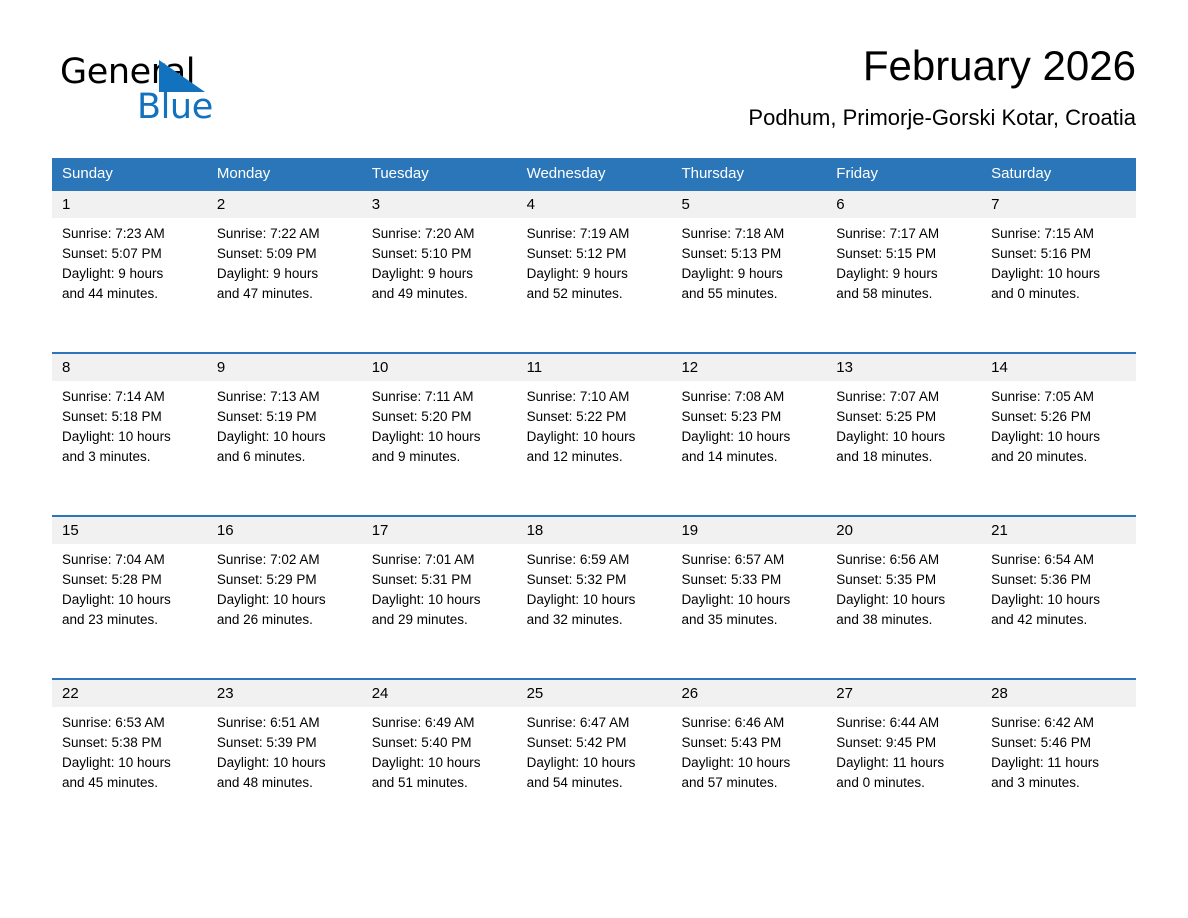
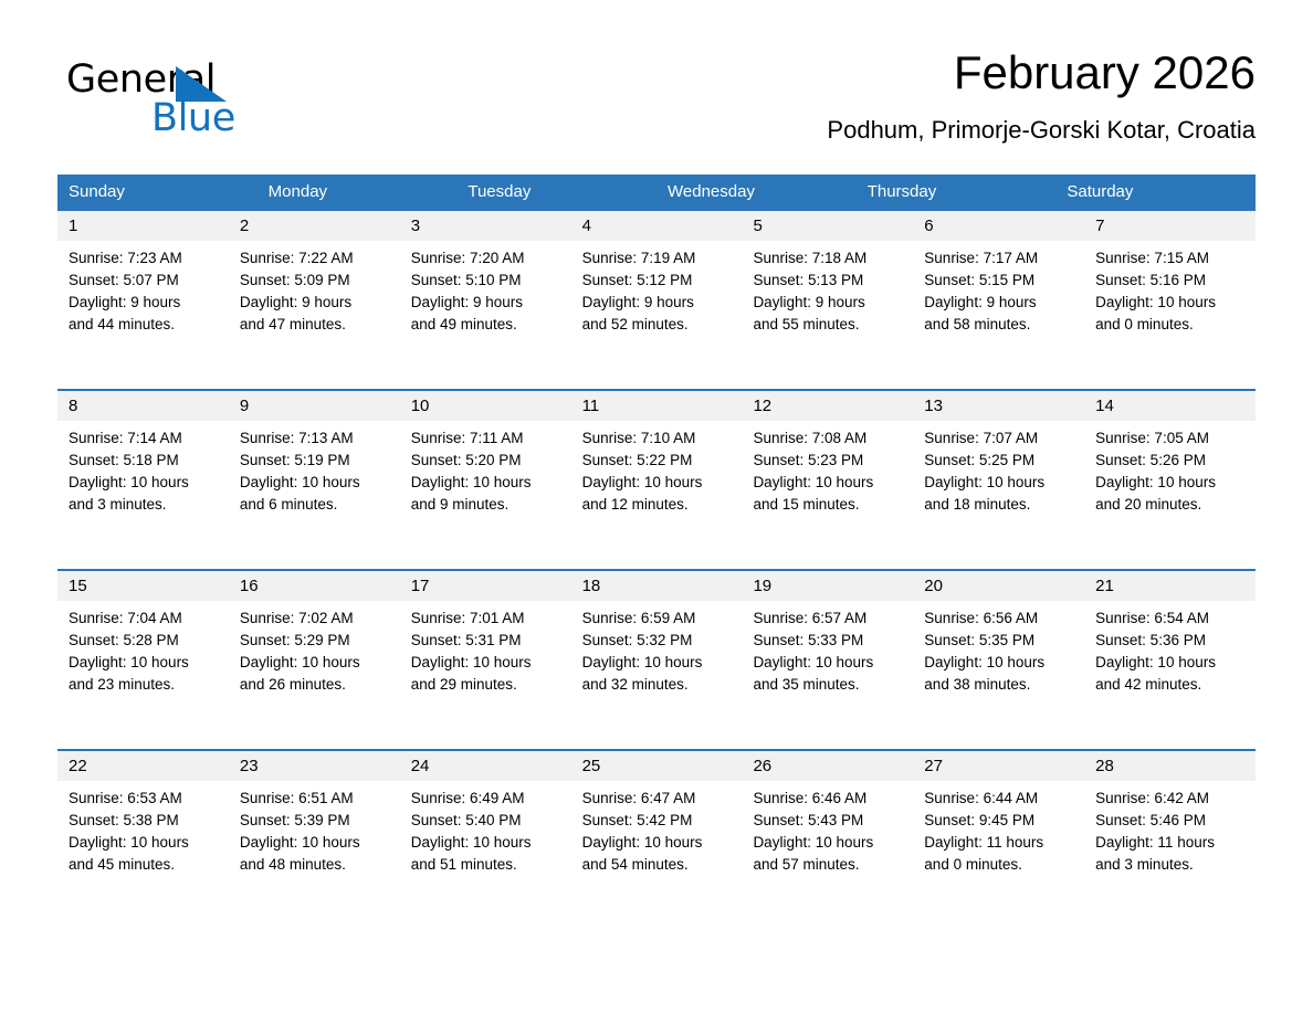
  Generl
  Blue
  February 2026
  Podhum, Primorje-Gorski Kotar, Croatia
  Sunday
  Monday
  Tuesday
  Wednesday
  Thursday
- Friday
  Saturday
  1
  Sunrise: 7:23 AM
  Sunset: 5:07 PM
  Daylight: 9 hours
  and 44 minutes.
  2
  Sunrise: 7:22 AM
  Sunset: 5:09 PM
  Daylight: 9 hours
  and 47 minutes.
  3
  Sunrise: 7:20 AM
  Sunset: 5:10 PM
  Daylight: 9 hours
  and 49 minutes.
  4
  Sunrise: 7:19 AM
  Sunset: 5:12 PM
  Daylight: 9 hours
  and 52 minutes.
  5
  Sunrise: 7:18 AM
  Sunset: 5:13 PM
  Daylight: 9 hours
  and 55 minutes.
  6
  Sunrise: 7:17 AM
  Sunset: 5:15 PM
  Daylight: 9 hours
  and 58 minutes.
  7
  Sunrise: 7:15 AM
  Sunset: 5:16 PM
  Daylight: 10 hours
  and 0 minutes.
  8
  Sunrise: 7:14 AM
  Sunset: 5:18 PM
  Daylight: 10 hours
  and 3 minutes.
  9
  Sunrise: 7:13 AM
  Sunset: 5:19 PM
  Daylight: 10 hours
  and 6 minutes.
  10
  Sunrise: 7:11 AM
  Sunset: 5:20 PM
  Daylight: 10 hours
  and 9 minutes.
  11
  Sunrise: 7:10 AM
  Sunset: 5:22 PM
  Daylight: 10 hours
  and 12 minutes.
  12
  Sunrise: 7:08 AM
  Sunset: 5:23 PM
  Daylight: 10 hours
- and 14 minutes.
+ and 15 minutes.
  13
  Sunrise: 7:07 AM
  Sunset: 5:25 PM
  Daylight: 10 hours
  and 18 minutes.
  14
  Sunrise: 7:05 AM
  Sunset: 5:26 PM
  Daylight: 10 hours
  and 20 minutes.
  15
  Sunrise: 7:04 AM
  Sunset: 5:28 PM
  Daylight: 10 hours
  and 23 minutes.
  16
  Sunrise: 7:02 AM
  Sunset: 5:29 PM
  Daylight: 10 hours
  and 26 minutes.
  17
  Sunrise: 7:01 AM
  Sunset: 5:31 PM
  Daylight: 10 hours
  and 29 minutes.
  18
  Sunrise: 6:59 AM
  Sunset: 5:32 PM
  Daylight: 10 hours
  and 32 minutes.
  19
  Sunrise: 6:57 AM
  Sunset: 5:33 PM
  Daylight: 10 hours
  and 35 minutes.
  20
  Sunrise: 6:56 AM
  Sunset: 5:35 PM
  Daylight: 10 hours
  and 38 minutes.
  21
  Sunrise: 6:54 AM
  Sunset: 5:36 PM
  Daylight: 10 hours
  and 42 minutes.
  22
  Sunrise: 6:53 AM
  Sunset: 5:38 PM
  Daylight: 10 hours
  and 45 minutes.
  23
  Sunrise: 6:51 AM
  Sunset: 5:39 PM
  Daylight: 10 hours
  and 48 minutes.
  24
  Sunrise: 6:49 AM
  Sunset: 5:40 PM
  Daylight: 10 hours
  and 51 minutes.
  25
  Sunrise: 6:47 AM
  Sunset: 5:42 PM
  Daylight: 10 hours
  and 54 minutes.
  26
  Sunrise: 6:46 AM
  Sunset: 5:43 PM
  Daylight: 10 hours
  and 57 minutes.
  27
  Sunrise: 6:44 AM
  Sunset: 9:45 PM
  Daylight: 11 hours
  and 0 minutes.
  28
  Sunrise: 6:42 AM
  Sunset: 5:46 PM
  Daylight: 11 hours
  and 3 minutes.
